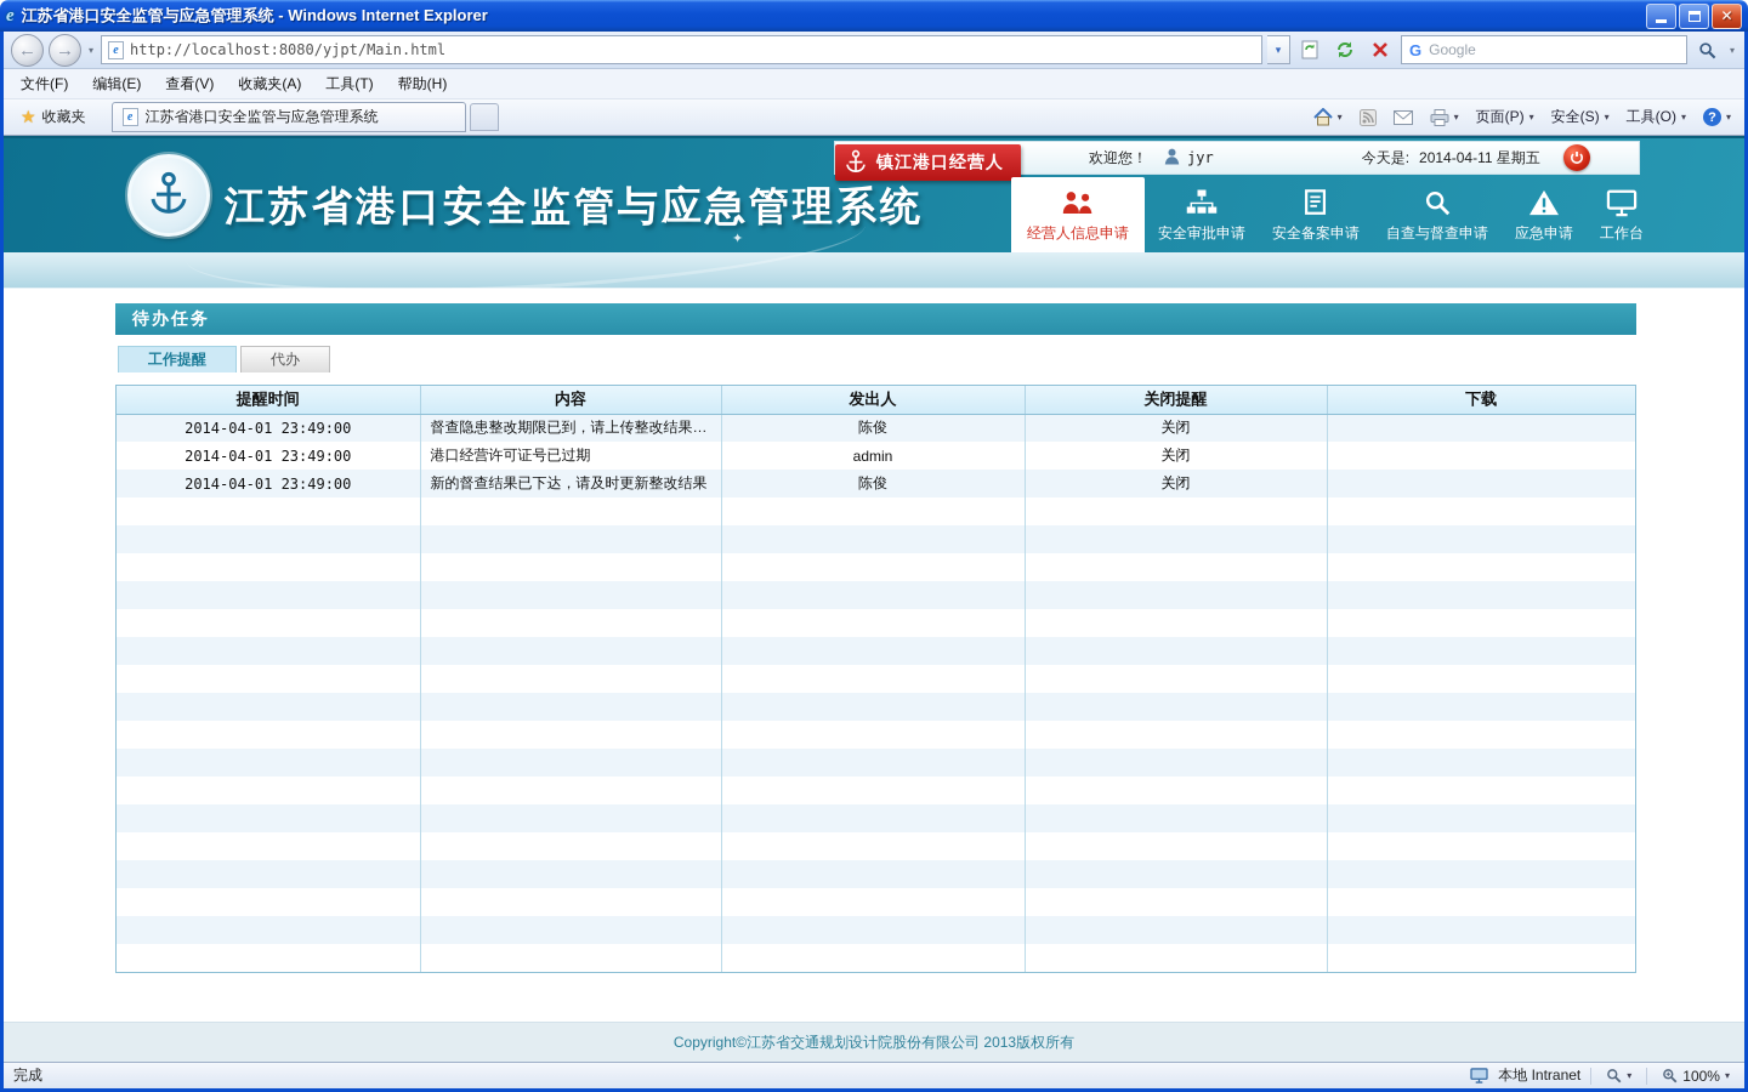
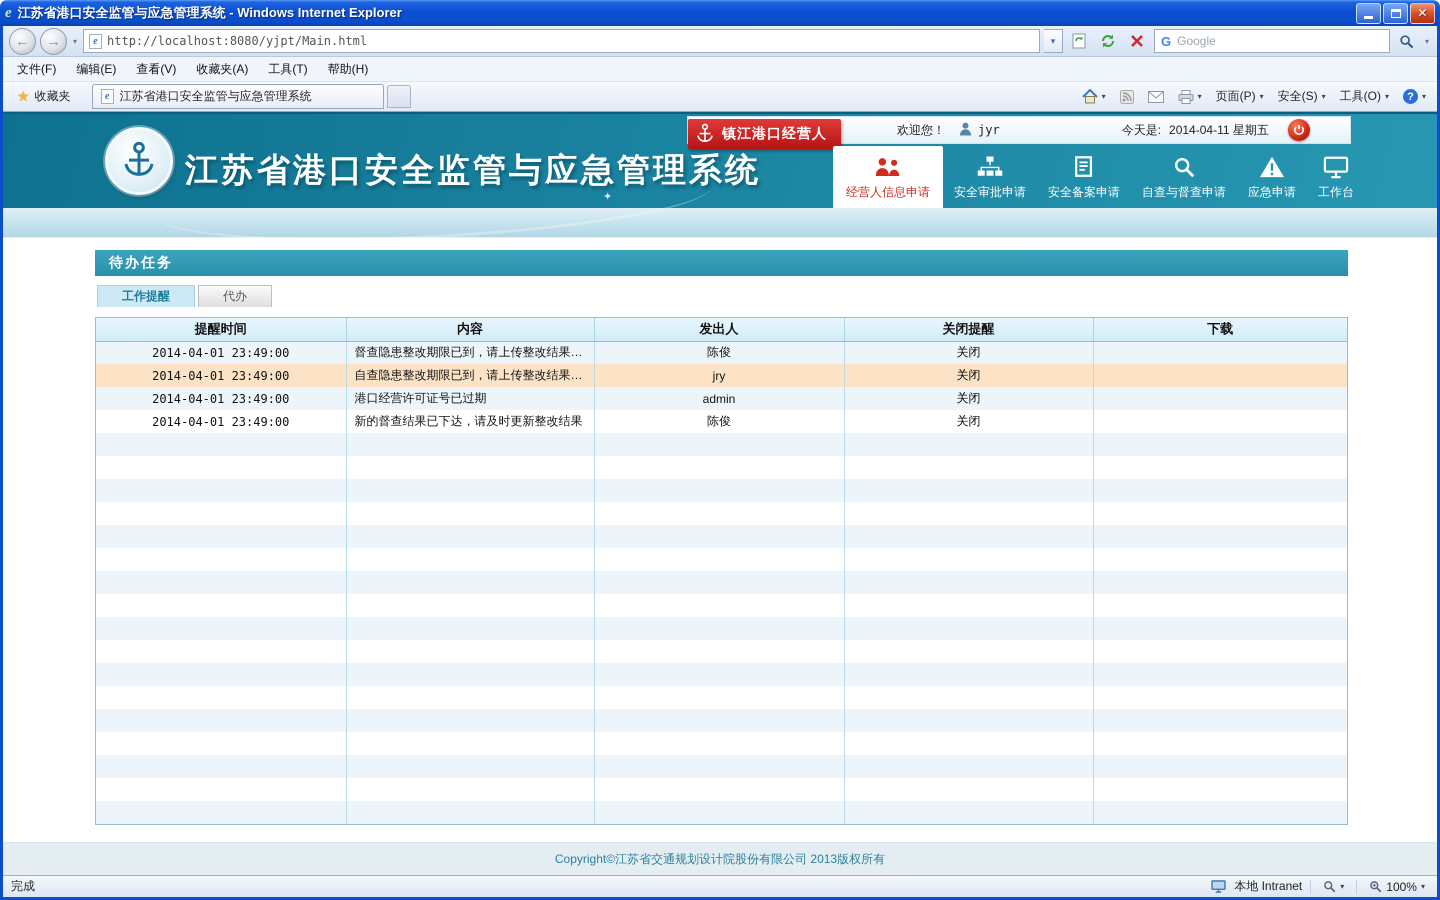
  e
  江苏省港口安全监管与应急管理系统 - Windows Internet Explorer
  ✕
  ←
  →
  ▾
  e
  http://localhost:8080/yjpt/Main.html
  ▾
  G
  Google
  ▾
  文件(F)
  编辑(E)
  查看(V)
  收藏夹(A)
  工具(T)
  帮助(H)
  ★
  收藏夹
  e
  江苏省港口安全监管与应急管理系统
  ▾
  ▾
  页面(P)
  ▾
  安全(S)
  ▾
  工具(O)
  ▾
  ?
  ▾
  江苏省港口安全监管与应急管理系统
  ✦
  镇江港口经营人
  欢迎您！
  jyr
  今天是:
  2014-04-11 星期五
  经营人信息申请
  安全审批申请
  安全备案申请
  自查与督查申请
  应急申请
  工作台
  待办任务
  工作提醒
  代办
  提醒时间	内容	发出人	关闭提醒	下载
  2014-04-01 23:49:00	督查隐患整改期限已到，请上传整改结果…	陈俊	关闭
+ 2014-04-01 23:49:00	自查隐患整改期限已到，请上传整改结果…	jry	关闭
  2014-04-01 23:49:00	港口经营许可证号已过期	admin	关闭
  2014-04-01 23:49:00	新的督查结果已下达，请及时更新整改结果	陈俊	关闭
  Copyright©江苏省交通规划设计院股份有限公司 2013版权所有
  完成
  本地 Intranet
  ▾
  100%
  ▾
